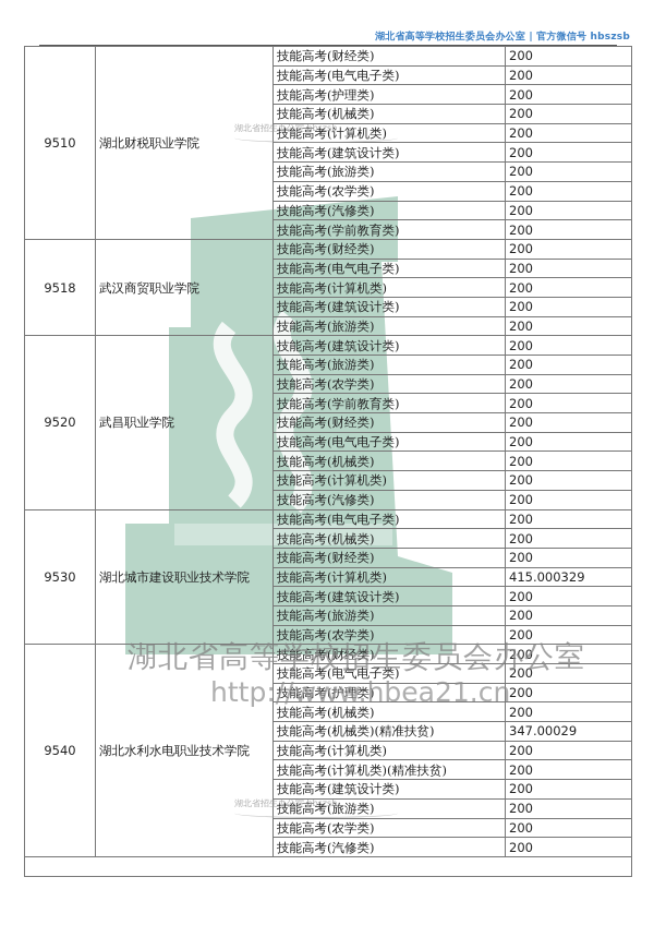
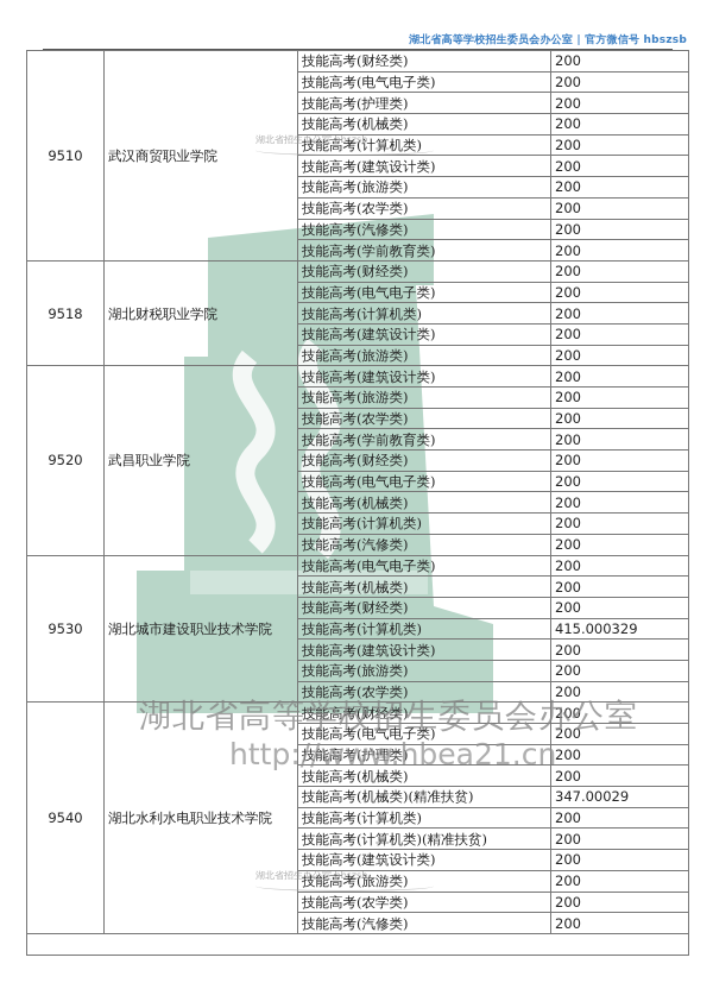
  湖北省高等学校招生委员会办公室 | 官方微信号 hbszsb
  湖北省招生办公室 hbszsb
  湖北省招生办公室 hbszsb
  湖北省高等学校招生委员会办公室
  http://www.hbea21.cn
- 9510	湖北财税职业学院	技能高考(财经类)	200
+ 9510	武汉商贸职业学院	技能高考(财经类)	200
  技能高考(电气电子类)	200
  技能高考(护理类)	200
  技能高考(机械类)	200
  技能高考(计算机类)	200
  技能高考(建筑设计类)	200
  技能高考(旅游类)	200
  技能高考(农学类)	200
  技能高考(汽修类)	200
  技能高考(学前教育类)	200
- 9518	武汉商贸职业学院	技能高考(财经类)	200
+ 9518	湖北财税职业学院	技能高考(财经类)	200
  技能高考(电气电子类)	200
  技能高考(计算机类)	200
  技能高考(建筑设计类)	200
  技能高考(旅游类)	200
  9520	武昌职业学院	技能高考(建筑设计类)	200
  技能高考(旅游类)	200
  技能高考(农学类)	200
  技能高考(学前教育类)	200
  技能高考(财经类)	200
  技能高考(电气电子类)	200
  技能高考(机械类)	200
  技能高考(计算机类)	200
  技能高考(汽修类)	200
  9530	湖北城市建设职业技术学院	技能高考(电气电子类)	200
  技能高考(机械类)	200
  技能高考(财经类)	200
  技能高考(计算机类)	415.000329
  技能高考(建筑设计类)	200
  技能高考(旅游类)	200
  技能高考(农学类)	200
  9540	湖北水利水电职业技术学院	技能高考(财经类)	200
  技能高考(电气电子类)	200
  技能高考(护理类)	200
  技能高考(机械类)	200
  技能高考(机械类)(精准扶贫)	347.00029
  技能高考(计算机类)	200
  技能高考(计算机类)(精准扶贫)	200
  技能高考(建筑设计类)	200
  技能高考(旅游类)	200
  技能高考(农学类)	200
  技能高考(汽修类)	200
